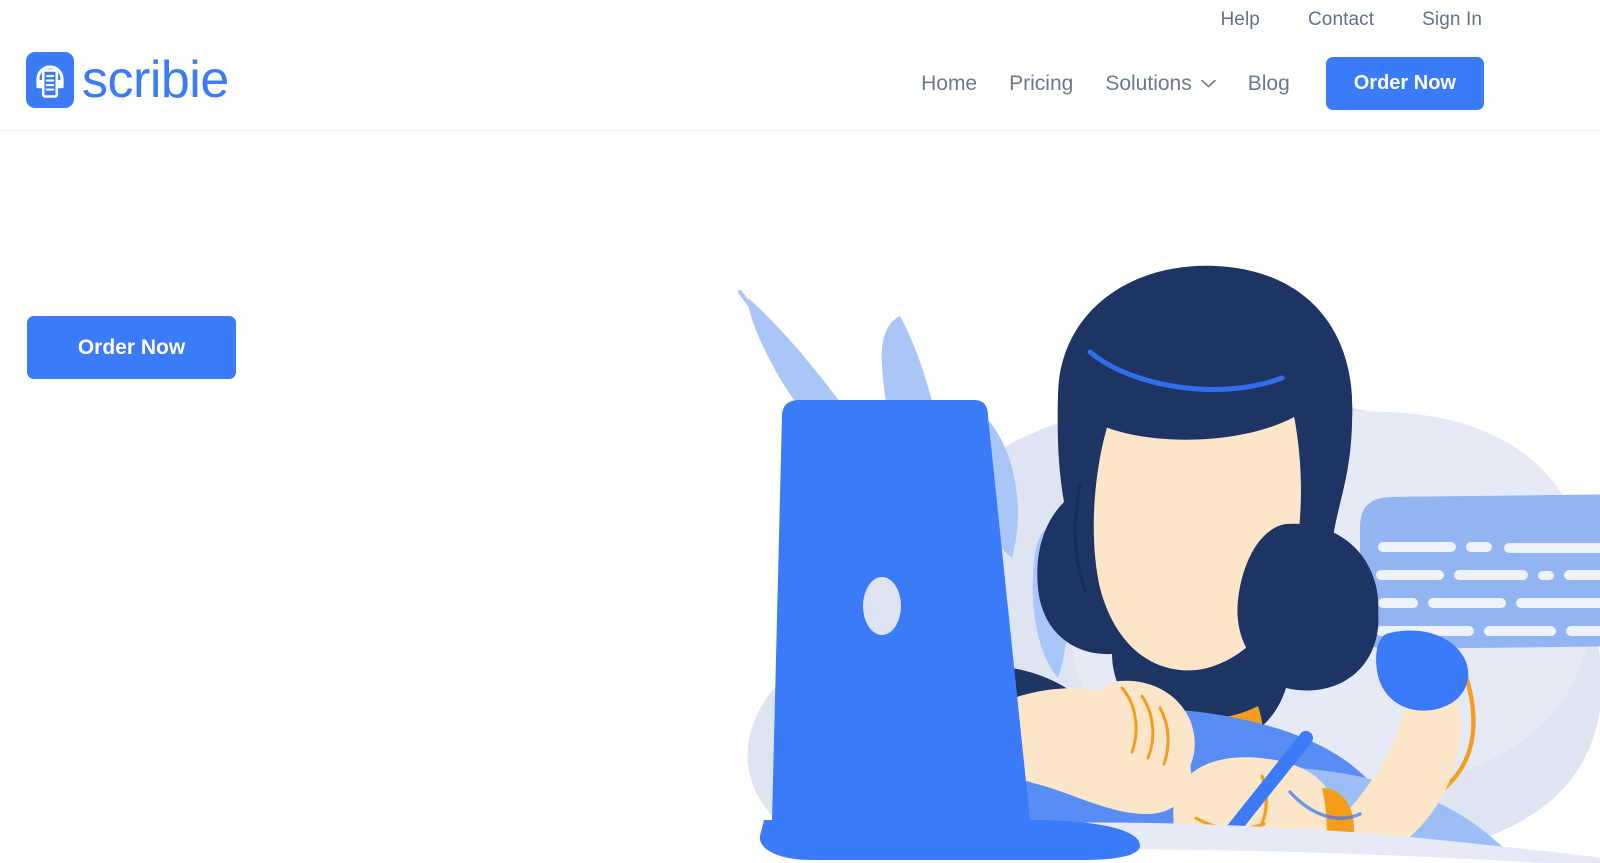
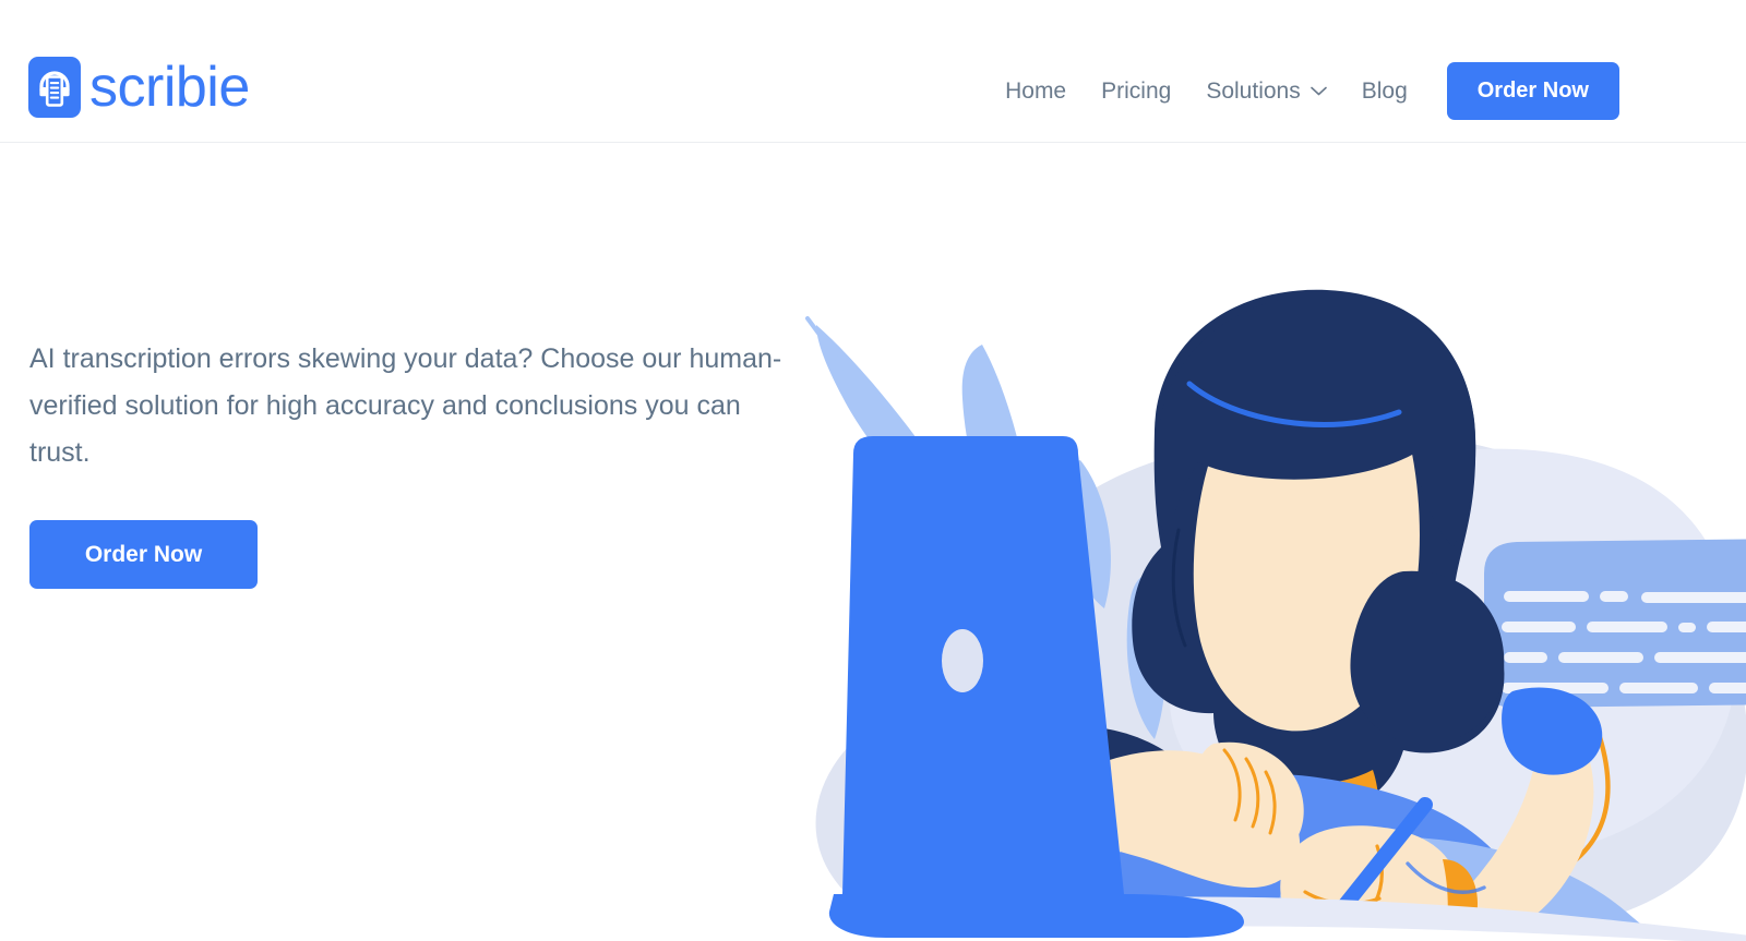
- Help
- Contact
- Sign In
  scribie
  Home
  Pricing
  Solutions
  Blog
  Order Now
+ AI transcription errors skewing your data? Choose our human-verified solution for high accuracy and conclusions you can trust.
  Order Now
